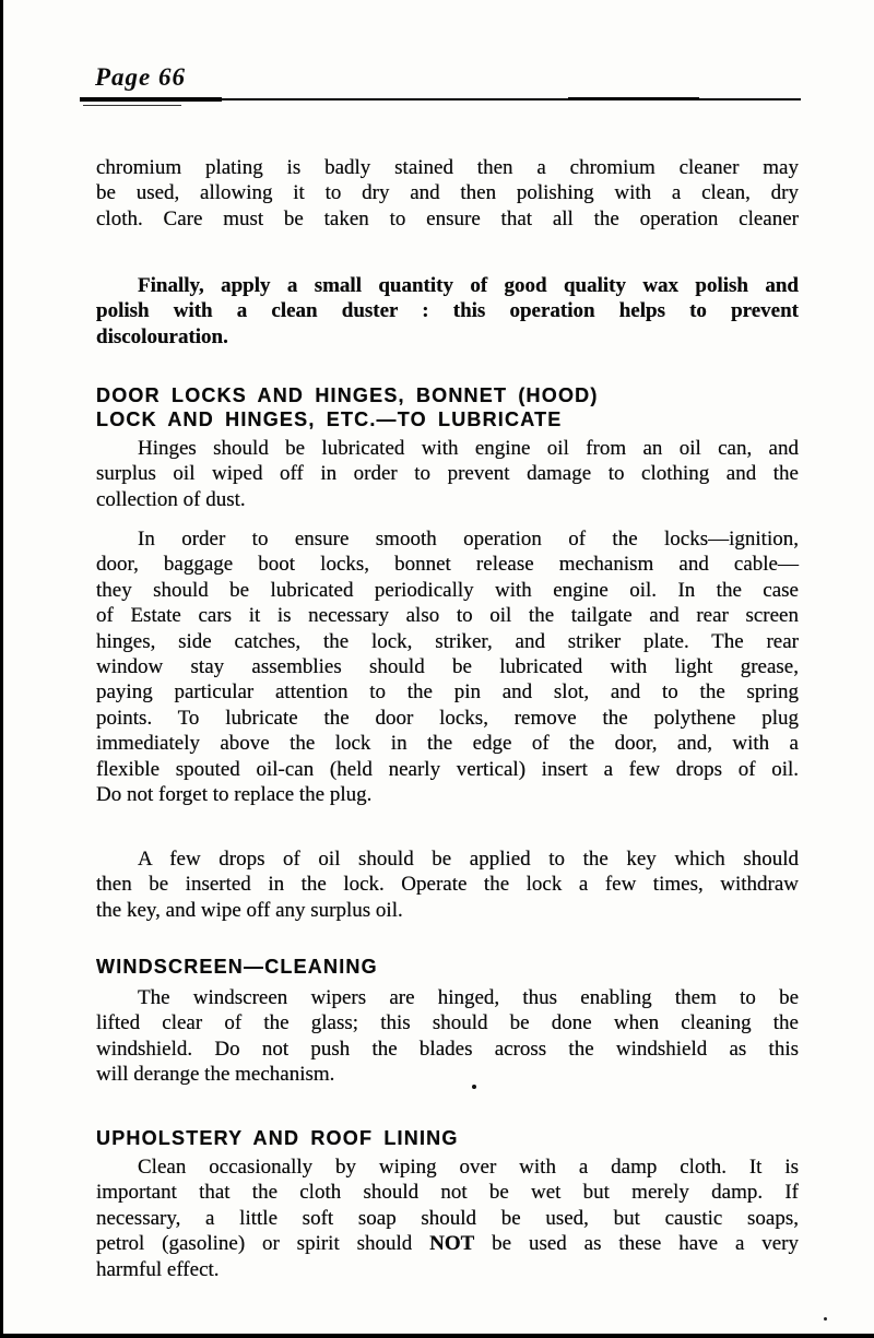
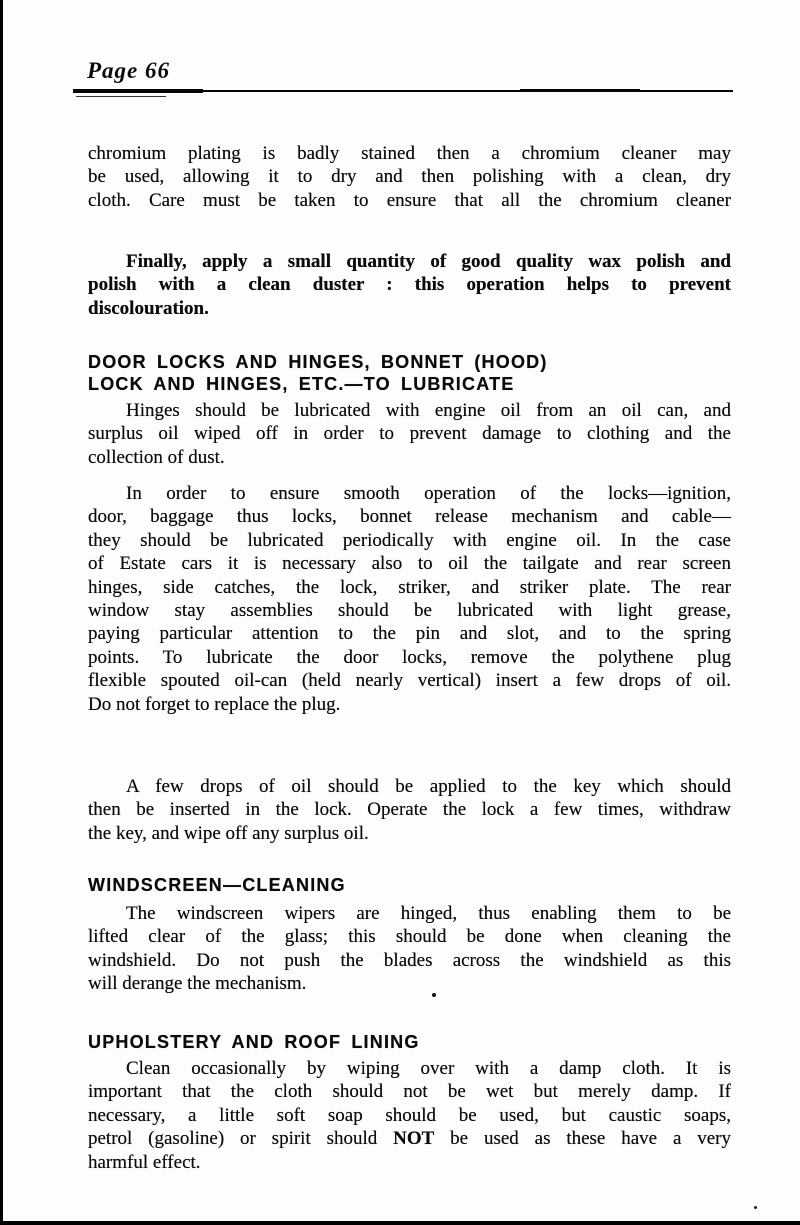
  Page 66
  chromium plating is badly stained then a chromium cleaner may
  be used, allowing it to dry and then polishing with a clean, dry
- cloth. Care must be taken to ensure that all the operation cleaner
+ cloth. Care must be taken to ensure that all the chromium cleaner
  Finally, apply a small quantity of good quality wax polish and
  polish with a clean duster : this operation helps to prevent
  discolouration.
  DOOR LOCKS AND HINGES, BONNET (HOOD)
  LOCK AND HINGES, ETC.—TO LUBRICATE
  Hinges should be lubricated with engine oil from an oil can, and
  surplus oil wiped off in order to prevent damage to clothing and the
  collection of dust.
  In order to ensure smooth operation of the locks—ignition,
- door, baggage boot locks, bonnet release mechanism and cable—
+ door, baggage thus locks, bonnet release mechanism and cable—
  they should be lubricated periodically with engine oil. In the case
  of Estate cars it is necessary also to oil the tailgate and rear screen
  hinges, side catches, the lock, striker, and striker plate. The rear
  window stay assemblies should be lubricated with light grease,
  paying particular attention to the pin and slot, and to the spring
  points. To lubricate the door locks, remove the polythene plug
- immediately above the lock in the edge of the door, and, with a
  flexible spouted oil-can (held nearly vertical) insert a few drops of oil.
  Do not forget to replace the plug.
  A few drops of oil should be applied to the key which should
  then be inserted in the lock. Operate the lock a few times, withdraw
  the key, and wipe off any surplus oil.
  WINDSCREEN—CLEANING
  The windscreen wipers are hinged, thus enabling them to be
  lifted clear of the glass; this should be done when cleaning the
  windshield. Do not push the blades across the windshield as this
  will derange the mechanism.
  UPHOLSTERY AND ROOF LINING
  Clean occasionally by wiping over with a damp cloth. It is
  important that the cloth should not be wet but merely damp. If
  necessary, a little soft soap should be used, but caustic soaps,
  petrol (gasoline) or spirit should NOT be used as these have a very
  harmful effect.
